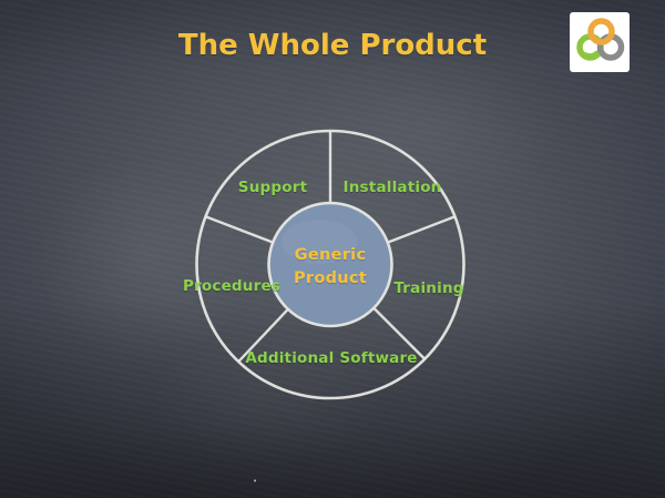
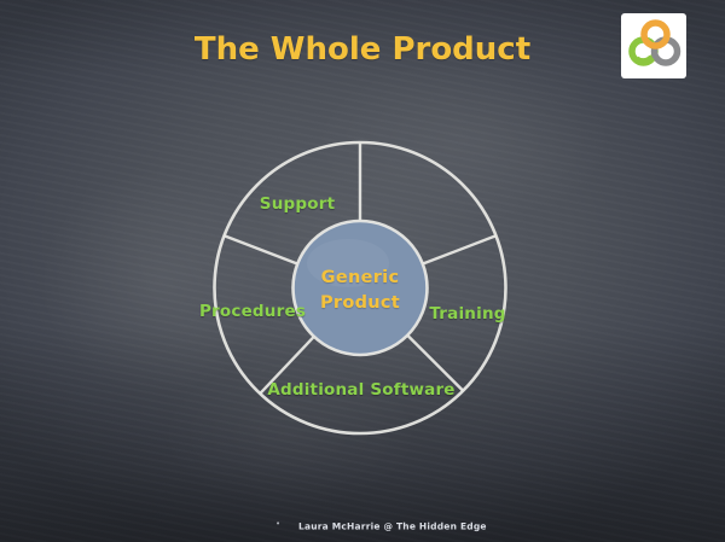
  The Whole Product
  Support
- Installation
  Procedures
  Training
  Additional Software
  Generic
  Product
  •
+ Laura McHarrie @ The Hidden Edge
